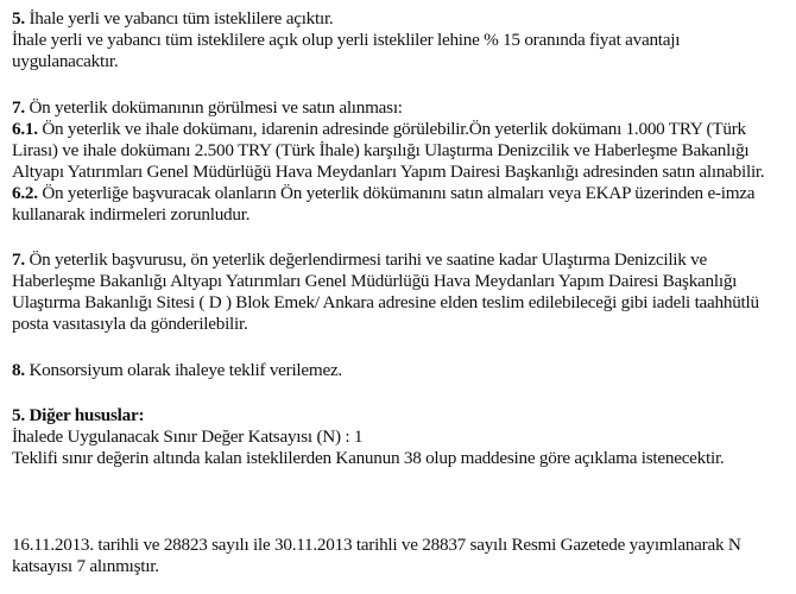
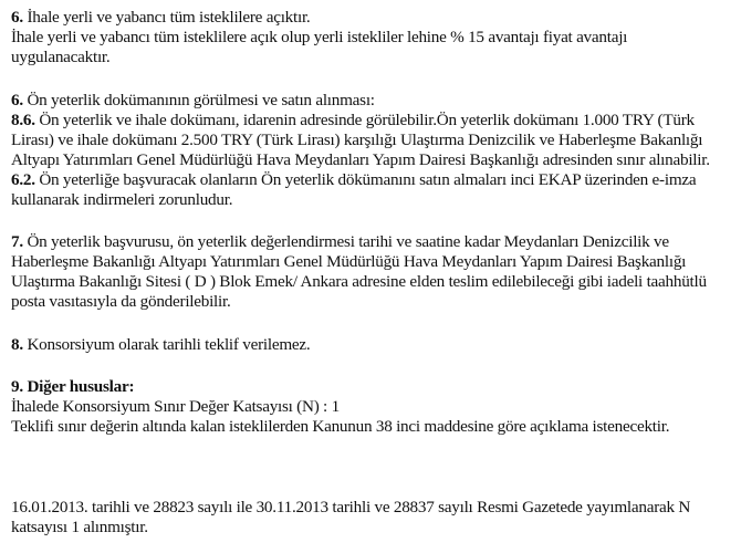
- 5. İhale yerli ve yabancı tüm isteklilere açıktır.
+ 6. İhale yerli ve yabancı tüm isteklilere açıktır.
- İhale yerli ve yabancı tüm isteklilere açık olup yerli istekliler lehine % 15 oranında fiyat avantajı
+ İhale yerli ve yabancı tüm isteklilere açık olup yerli istekliler lehine % 15 avantajı fiyat avantajı
  uygulanacaktır.
- 7. Ön yeterlik dokümanının görülmesi ve satın alınması:
+ 6. Ön yeterlik dokümanının görülmesi ve satın alınması:
- 6.1. Ön yeterlik ve ihale dokümanı, idarenin adresinde görülebilir.Ön yeterlik dokümanı 1.000 TRY (Türk
+ 8.6. Ön yeterlik ve ihale dokümanı, idarenin adresinde görülebilir.Ön yeterlik dokümanı 1.000 TRY (Türk
- Lirası) ve ihale dokümanı 2.500 TRY (Türk İhale) karşılığı Ulaştırma Denizcilik ve Haberleşme Bakanlığı
+ Lirası) ve ihale dokümanı 2.500 TRY (Türk Lirası) karşılığı Ulaştırma Denizcilik ve Haberleşme Bakanlığı
- Altyapı Yatırımları Genel Müdürlüğü Hava Meydanları Yapım Dairesi Başkanlığı adresinden satın alınabilir.
+ Altyapı Yatırımları Genel Müdürlüğü Hava Meydanları Yapım Dairesi Başkanlığı adresinden sınır alınabilir.
- 6.2. Ön yeterliğe başvuracak olanların Ön yeterlik dökümanını satın almaları veya EKAP üzerinden e-imza
+ 6.2. Ön yeterliğe başvuracak olanların Ön yeterlik dökümanını satın almaları inci EKAP üzerinden e-imza
  kullanarak indirmeleri zorunludur.
- 7. Ön yeterlik başvurusu, ön yeterlik değerlendirmesi tarihi ve saatine kadar Ulaştırma Denizcilik ve
+ 7. Ön yeterlik başvurusu, ön yeterlik değerlendirmesi tarihi ve saatine kadar Meydanları Denizcilik ve
  Haberleşme Bakanlığı Altyapı Yatırımları Genel Müdürlüğü Hava Meydanları Yapım Dairesi Başkanlığı
  Ulaştırma Bakanlığı Sitesi ( D ) Blok Emek/ Ankara adresine elden teslim edilebileceği gibi iadeli taahhütlü
  posta vasıtasıyla da gönderilebilir.
- 8. Konsorsiyum olarak ihaleye teklif verilemez.
+ 8. Konsorsiyum olarak tarihli teklif verilemez.
- 5. Diğer hususlar:
+ 9. Diğer hususlar:
- İhalede Uygulanacak Sınır Değer Katsayısı (N) : 1
+ İhalede Konsorsiyum Sınır Değer Katsayısı (N) : 1
- Teklifi sınır değerin altında kalan isteklilerden Kanunun 38 olup maddesine göre açıklama istenecektir.
+ Teklifi sınır değerin altında kalan isteklilerden Kanunun 38 inci maddesine göre açıklama istenecektir.
- 16.11.2013. tarihli ve 28823 sayılı ile 30.11.2013 tarihli ve 28837 sayılı Resmi Gazetede yayımlanarak N
+ 16.01.2013. tarihli ve 28823 sayılı ile 30.11.2013 tarihli ve 28837 sayılı Resmi Gazetede yayımlanarak N
- katsayısı 7 alınmıştır.
+ katsayısı 1 alınmıştır.
